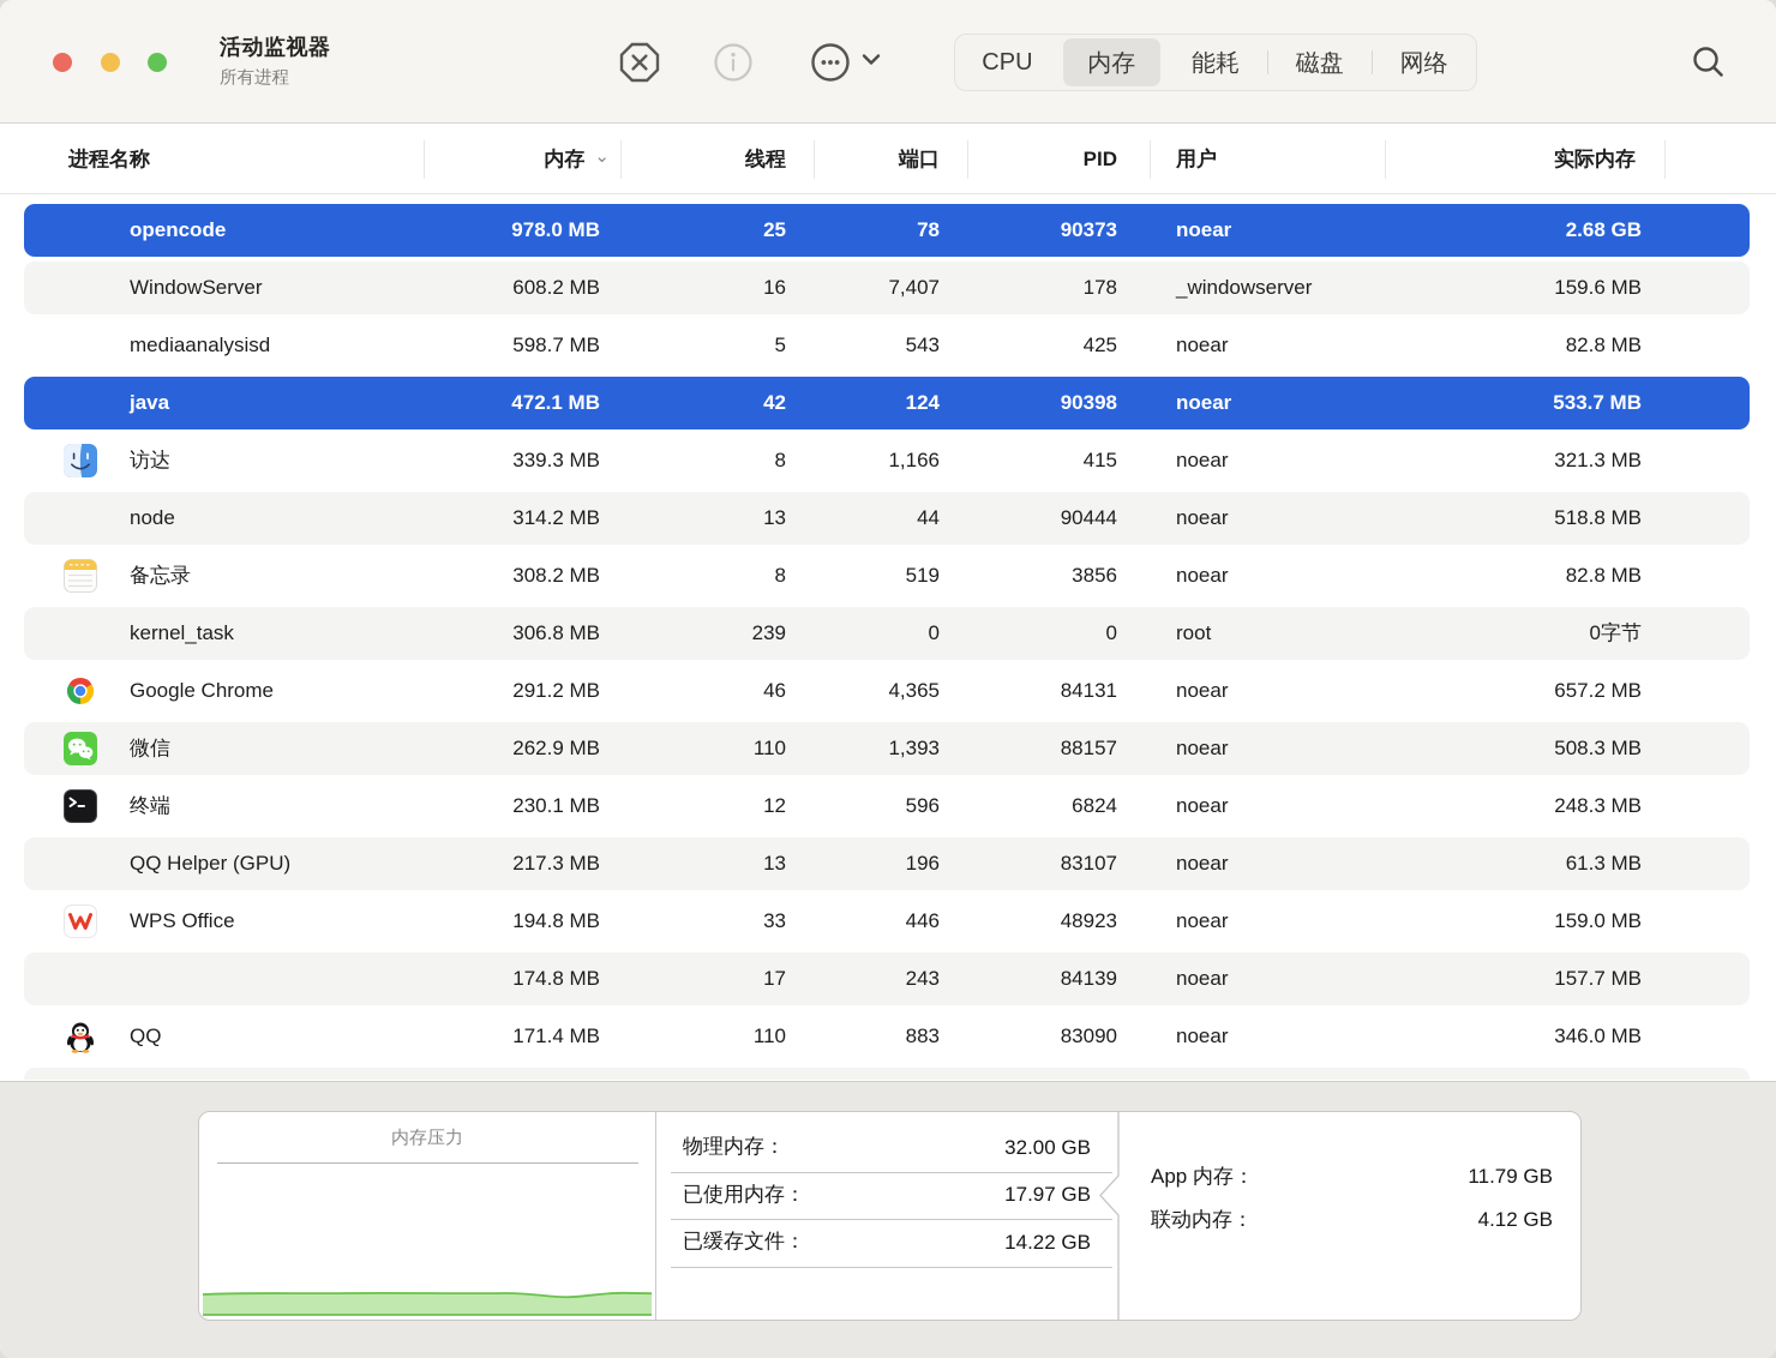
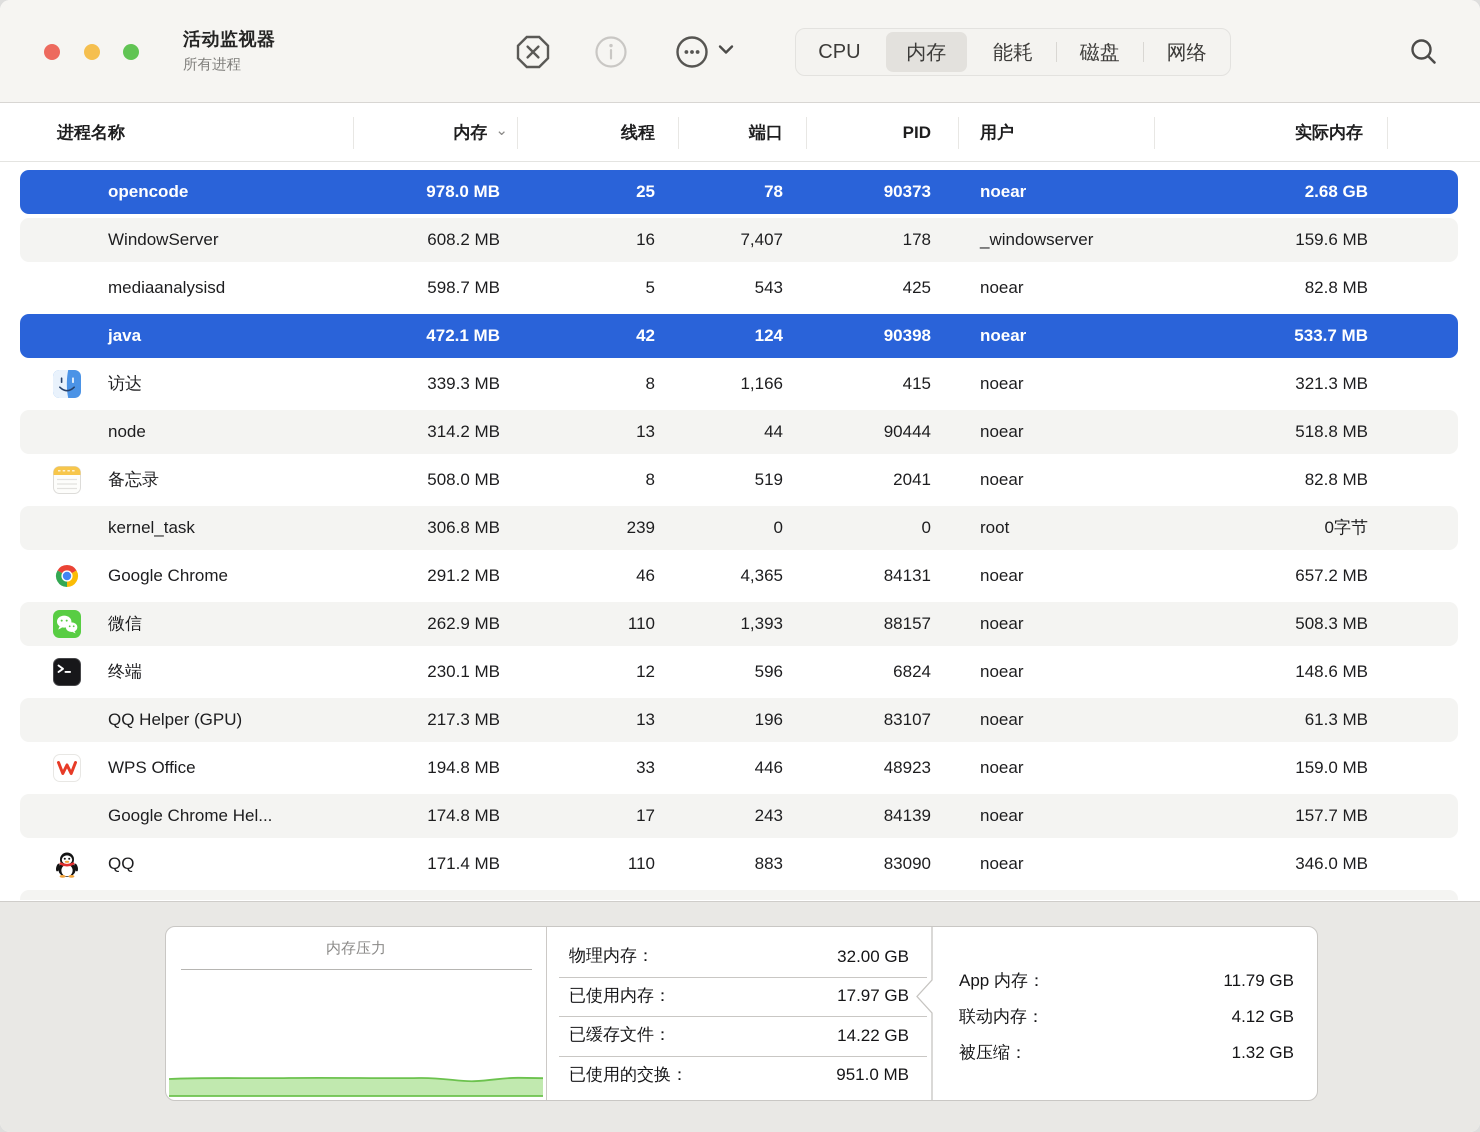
  活动监视器
  所有进程
  CPU
  内存
  能耗
  磁盘
  网络
  进程名称
  内存
  ⌄
  线程
  端口
  PID
  用户
  实际内存
  opencode
  978.0 MB
  25
  78
  90373
  noear
  2.68 GB
  WindowServer
  608.2 MB
  16
  7,407
  178
  _windowserver
  159.6 MB
  mediaanalysisd
  598.7 MB
  5
  543
  425
  noear
  82.8 MB
  java
  472.1 MB
  42
  124
  90398
  noear
  533.7 MB
  访达
  339.3 MB
  8
  1,166
  415
  noear
  321.3 MB
  node
  314.2 MB
  13
  44
  90444
  noear
  518.8 MB
  备忘录
- 308.2 MB
+ 508.0 MB
  8
  519
- 3856
+ 2041
  noear
  82.8 MB
  kernel_task
  306.8 MB
  239
  0
  0
  root
  0字节
  Google Chrome
  291.2 MB
  46
  4,365
  84131
  noear
  657.2 MB
  微信
  262.9 MB
  110
  1,393
  88157
  noear
  508.3 MB
  终端
  230.1 MB
  12
  596
  6824
  noear
- 248.3 MB
+ 148.6 MB
  QQ Helper (GPU)
  217.3 MB
  13
  196
  83107
  noear
  61.3 MB
  WPS Office
  194.8 MB
  33
  446
  48923
  noear
  159.0 MB
+ Google Chrome Hel...
  174.8 MB
  17
  243
  84139
  noear
  157.7 MB
  QQ
  171.4 MB
  110
  883
  83090
  noear
  346.0 MB
  内存压力
  物理内存：
  32.00 GB
  已使用内存：
  17.97 GB
  已缓存文件：
  14.22 GB
+ 已使用的交换：
+ 951.0 MB
  App 内存：
  11.79 GB
  联动内存：
  4.12 GB
+ 被压缩：
+ 1.32 GB
